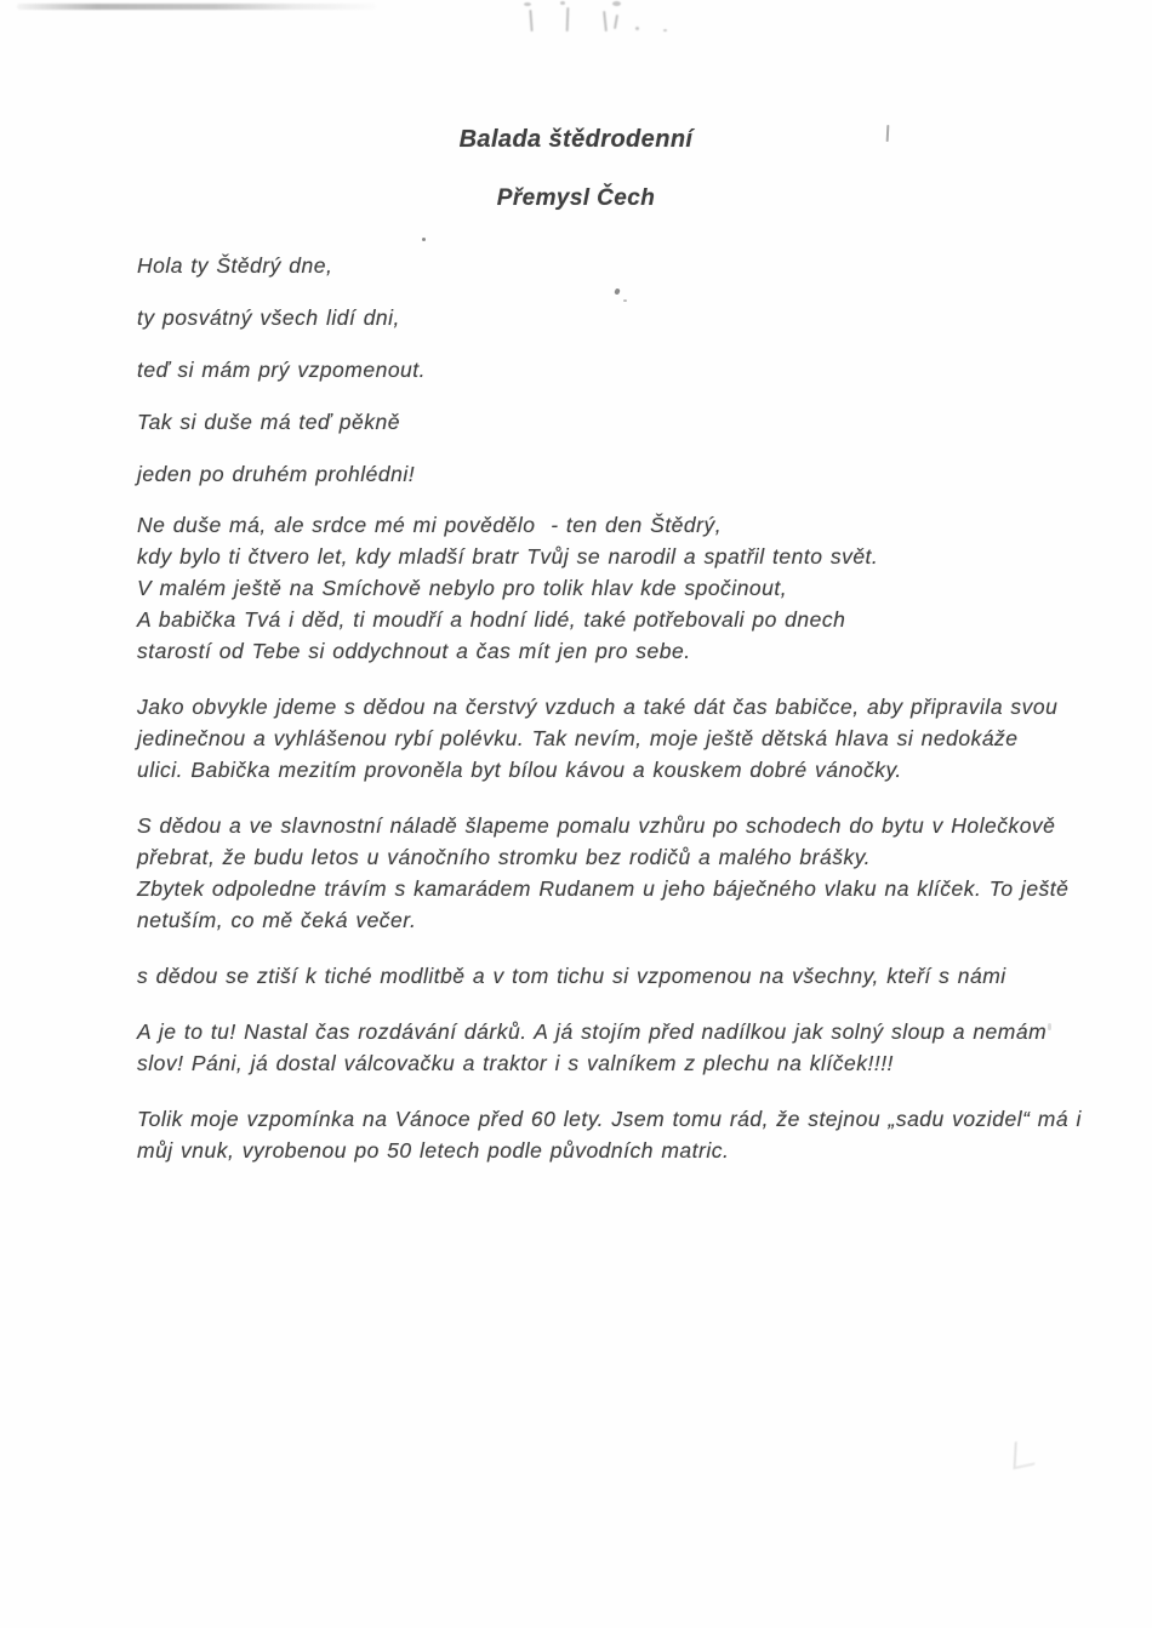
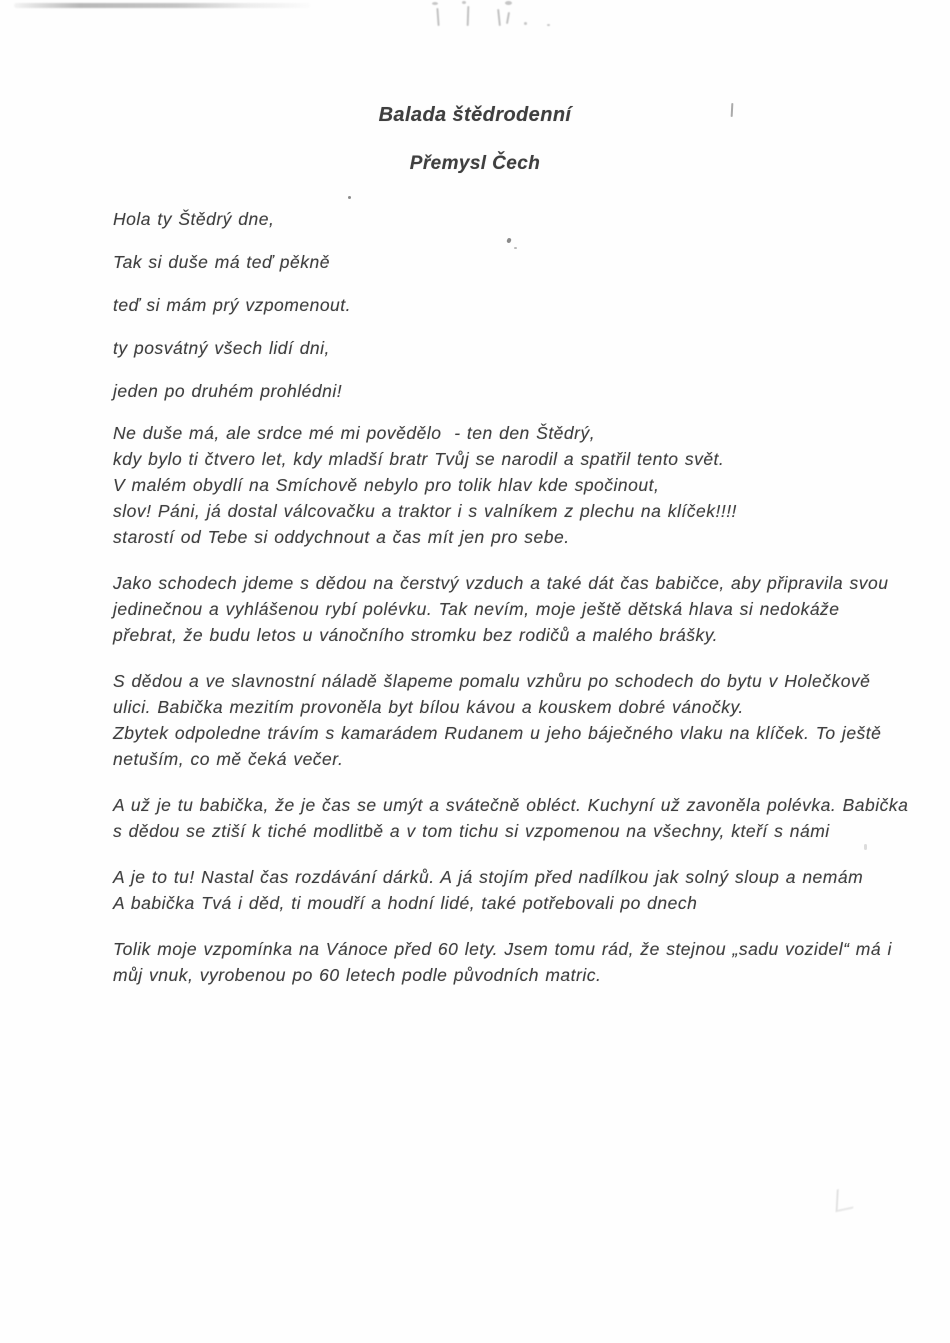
  Balada štědrodenní
  Přemysl Čech
  Hola ty Štědrý dne,
- ty posvátný všech lidí dni,
+ Tak si duše má teď pěkně
  teď si mám prý vzpomenout.
- Tak si duše má teď pěkně
+ ty posvátný všech lidí dni,
  jeden po druhém prohlédni!
  Ne duše má, ale srdce mé mi povědělo - ten den Štědrý,
  kdy bylo ti čtvero let, kdy mladší bratr Tvůj se narodil a spatřil tento svět.
- V malém ještě na Smíchově nebylo pro tolik hlav kde spočinout,
+ V malém obydlí na Smíchově nebylo pro tolik hlav kde spočinout,
- A babička Tvá i děd, ti moudří a hodní lidé, také potřebovali po dnech
+ slov! Páni, já dostal válcovačku a traktor i s valníkem z plechu na klíček!!!!
  starostí od Tebe si oddychnout a čas mít jen pro sebe.
- Jako obvykle jdeme s dědou na čerstvý vzduch a také dát čas babičce, aby připravila svou
+ Jako schodech jdeme s dědou na čerstvý vzduch a také dát čas babičce, aby připravila svou
  jedinečnou a vyhlášenou rybí polévku. Tak nevím, moje ještě dětská hlava si nedokáže
- ulici. Babička mezitím provoněla byt bílou kávou a kouskem dobré vánočky.
+ přebrat, že budu letos u vánočního stromku bez rodičů a malého brášky.
  S dědou a ve slavnostní náladě šlapeme pomalu vzhůru po schodech do bytu v Holečkově
- přebrat, že budu letos u vánočního stromku bez rodičů a malého brášky.
+ ulici. Babička mezitím provoněla byt bílou kávou a kouskem dobré vánočky.
  Zbytek odpoledne trávím s kamarádem Rudanem u jeho báječného vlaku na klíček. To ještě
  netuším, co mě čeká večer.
+ A už je tu babička, že je čas se umýt a svátečně obléct. Kuchyní už zavoněla polévka. Babička
  s dědou se ztiší k tiché modlitbě a v tom tichu si vzpomenou na všechny, kteří s námi
  A je to tu! Nastal čas rozdávání dárků. A já stojím před nadílkou jak solný sloup a nemám
- slov! Páni, já dostal válcovačku a traktor i s valníkem z plechu na klíček!!!!
+ A babička Tvá i děd, ti moudří a hodní lidé, také potřebovali po dnech
  Tolik moje vzpomínka na Vánoce před 60 lety. Jsem tomu rád, že stejnou „sadu vozidel“ má i
- můj vnuk, vyrobenou po 50 letech podle původních matric.
+ můj vnuk, vyrobenou po 60 letech podle původních matric.
